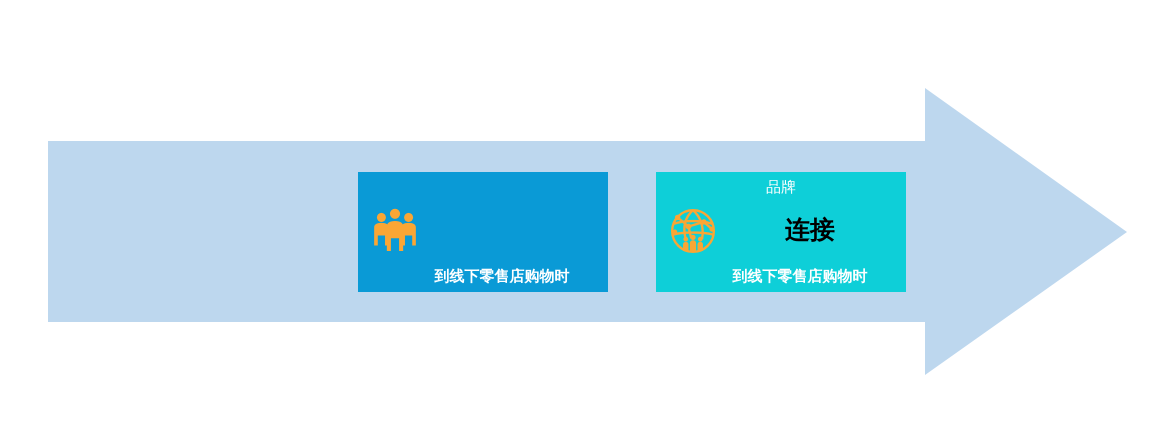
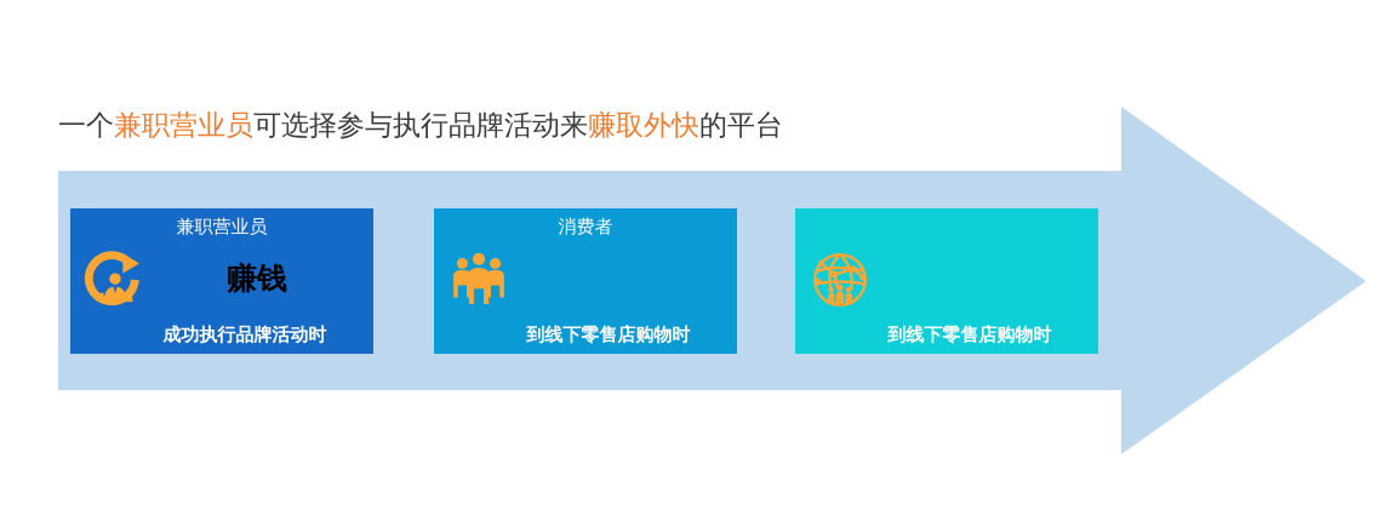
+ 一个兼职营业员可选择参与执行品牌活动来赚取外快的平台
+ 兼职营业员
+ 赚钱
+ 成功执行品牌活动时
+ 消费者
  到线下零售店购物时
- 品牌
- 连接
  到线下零售店购物时
